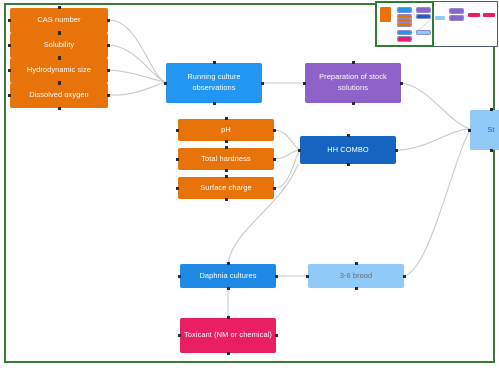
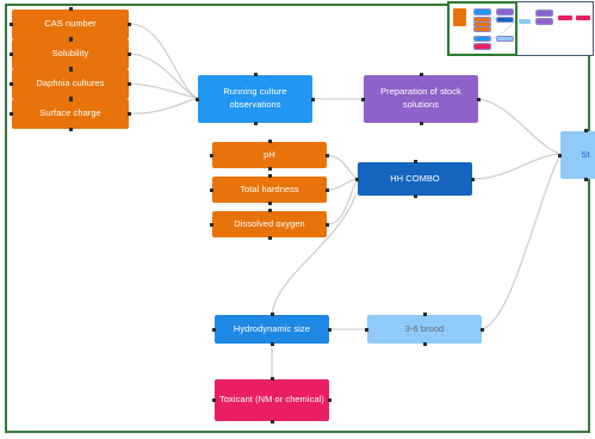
  CAS number
  Solubility
- Hydrodynamic size
+ Daphnia cultures
- Dissolved oxygen
+ Surface charge
  Running culture observations
  Preparation of stock solutions
  pH
  Total hardness
- Surface charge
+ Dissolved oxygen
  HH COMBO
- Daphnia cultures
+ Hydrodynamic size
  3-6 brood
  Toxicant (NM or chemical)
  St
